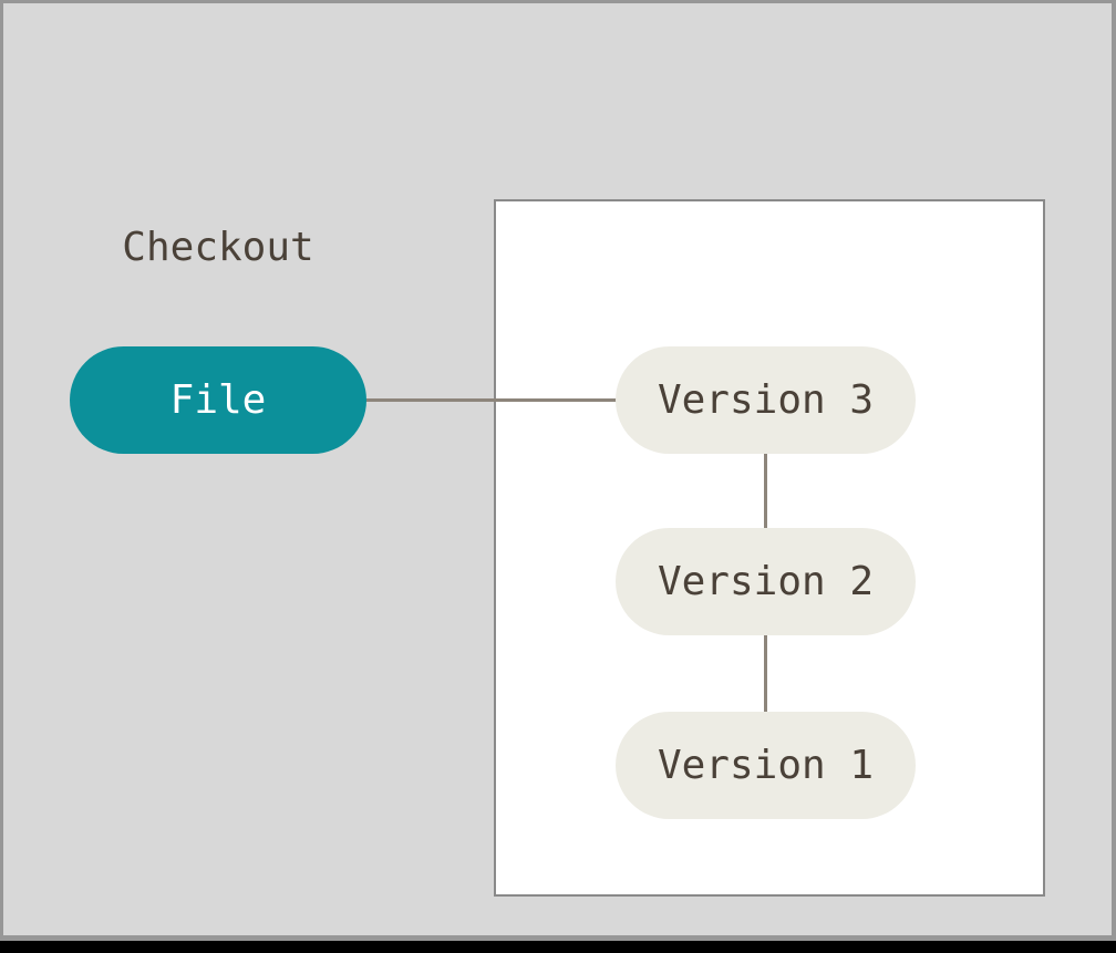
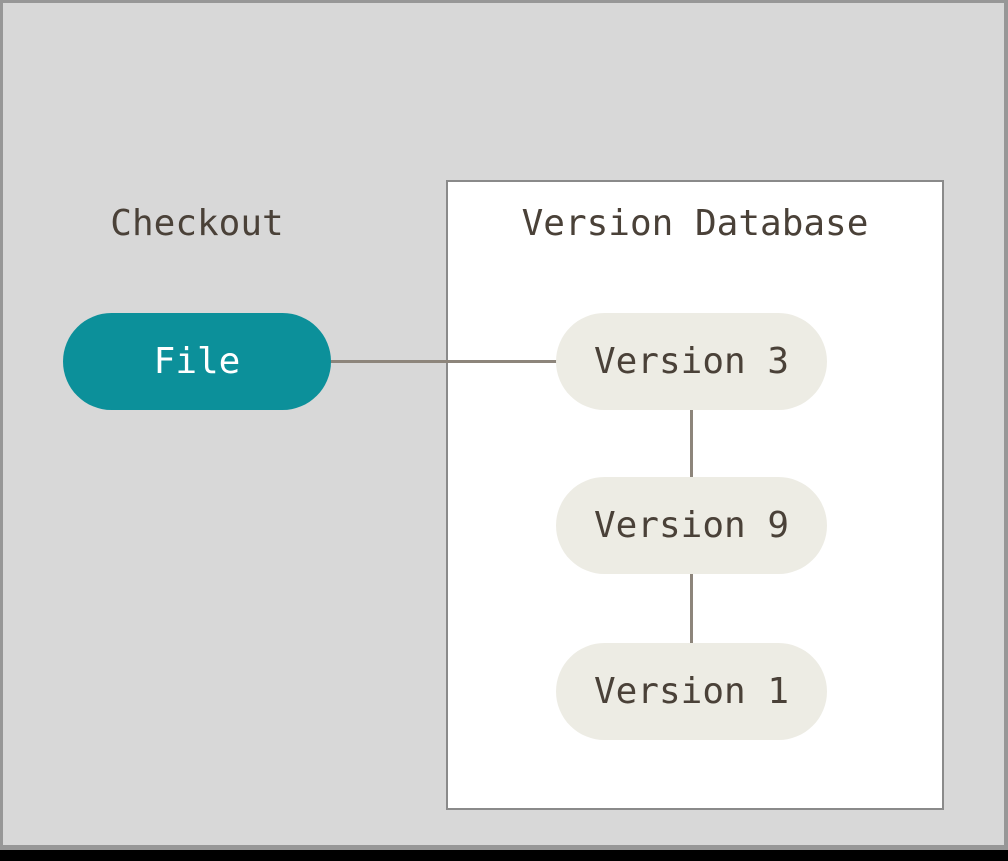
  Checkout
+ Version Database
  File
  Version 3
- Version 2
+ Version 9
  Version 1
